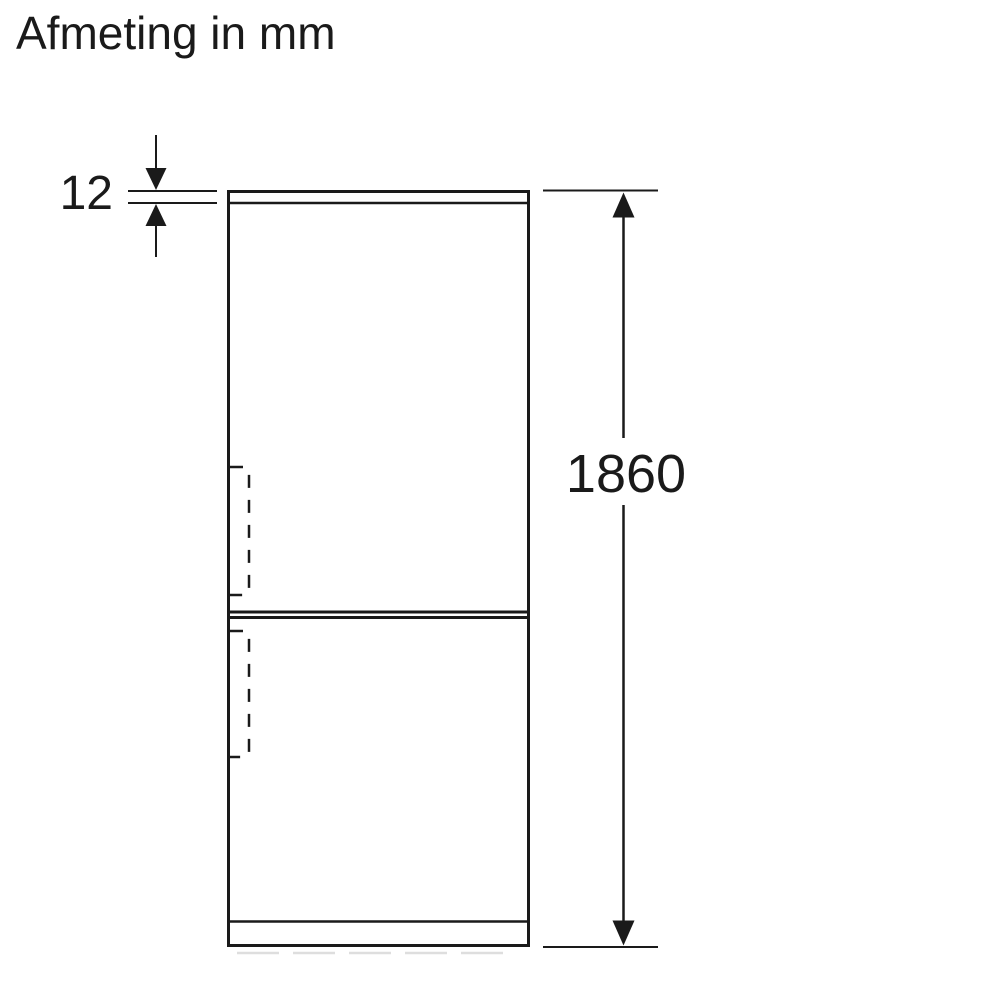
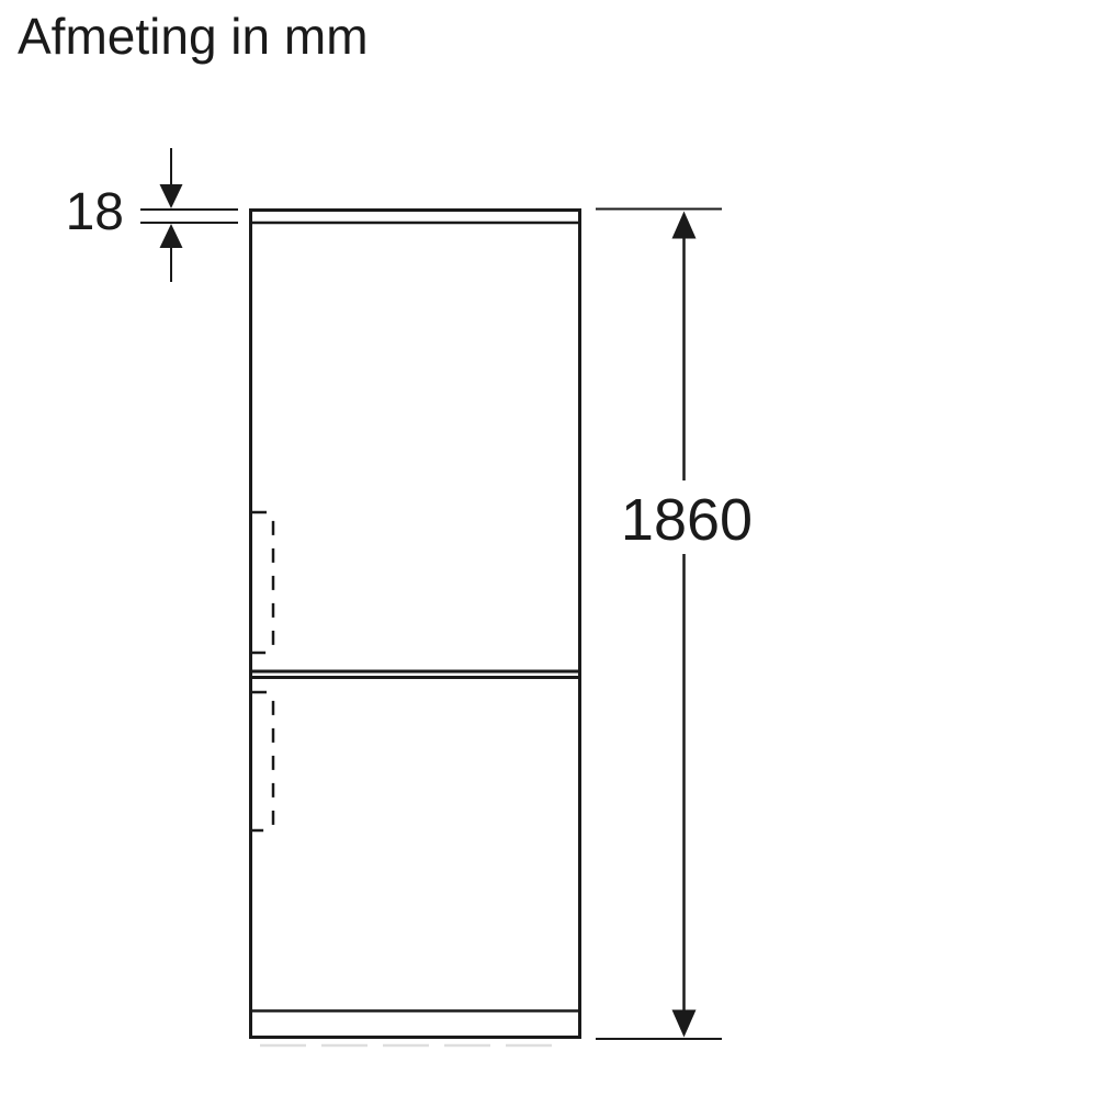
  Afmeting in mm
- 12
+ 18
  1860
